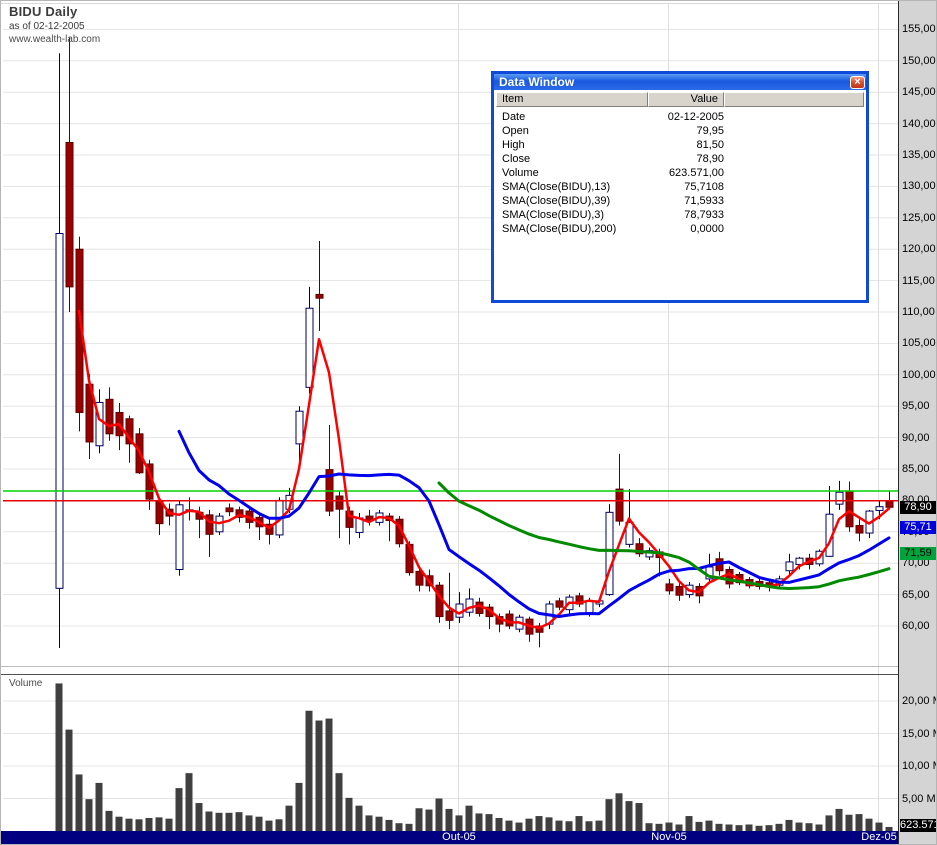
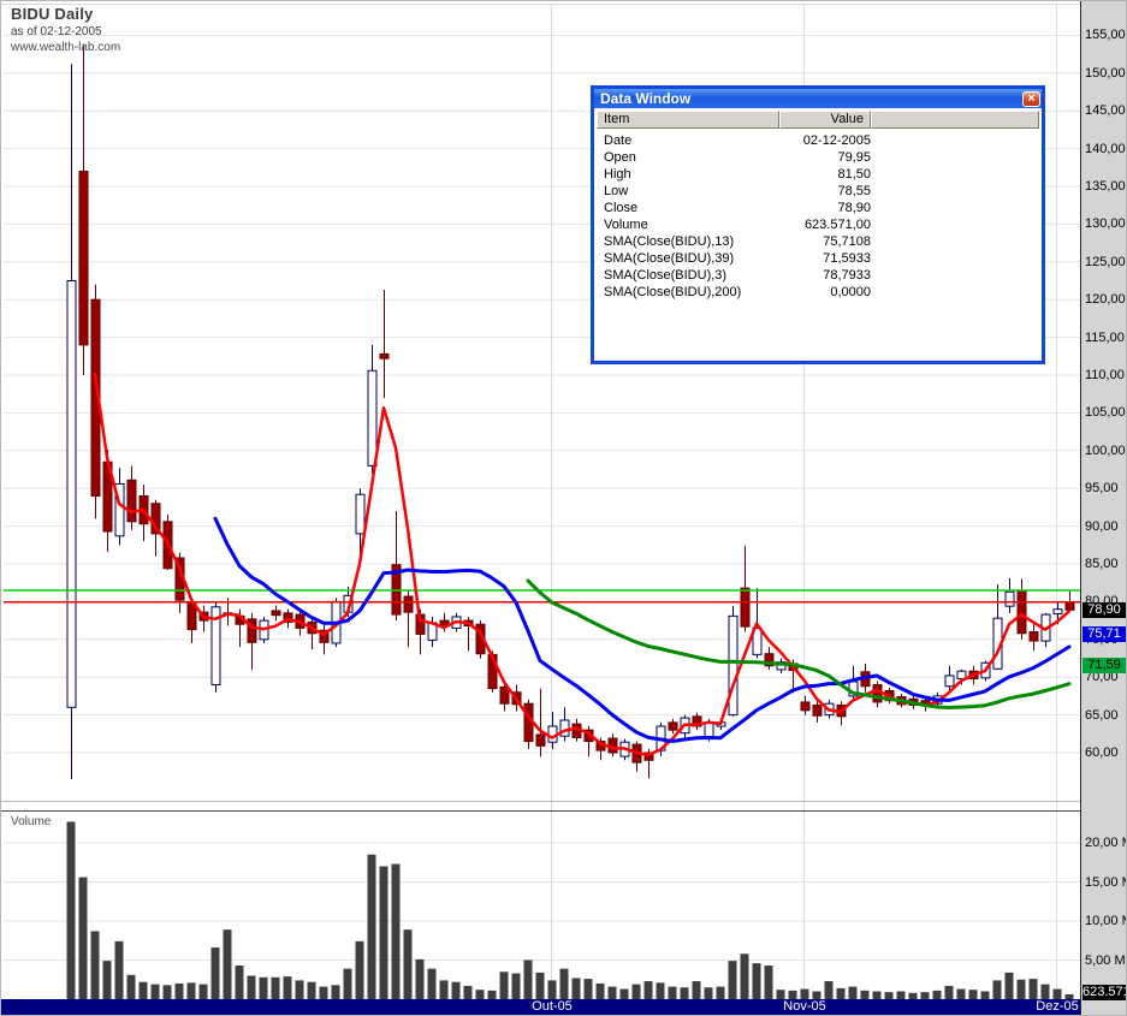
  BIDU Daily
  as of 02-12-2005
  www.wealth-lab.com
  Volume
  78,90
  75,71
  71,59
  623.57
  155,00
  150,00
  145,00
  140,00
  135,00
  130,00
  125,00
  120,00
  115,00
  110,00
  105,00
  100,00
  95,00
  90,00
  85,00
  80,00
  70,00
  65,00
  60,00
  20,00
  15,00
  10,00
  5,00 M
  Out-05
  Nov-05
  Dez-05
  Data Window
  ×
  Item
  Value
  Date
  02-12-2005
  Open
  79,95
  High
  81,50
+ Low
+ 78,55
  Close
  78,90
  Volume
  623.571,00
  SMA(Close(BIDU),13)
  75,7108
  SMA(Close(BIDU),39)
  71,5933
  SMA(Close(BIDU),3)
  78,7933
  SMA(Close(BIDU),200)
  0,0000
